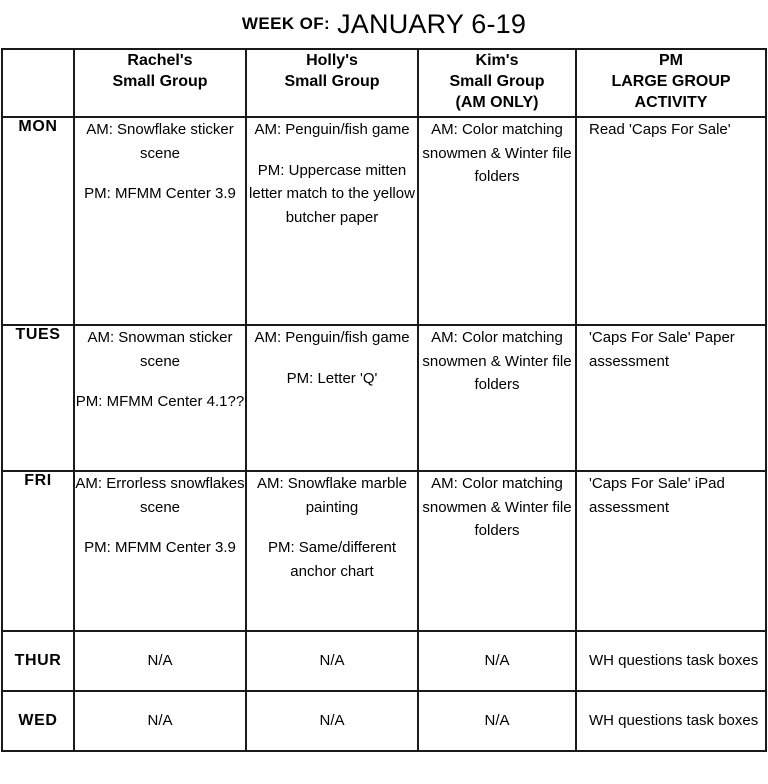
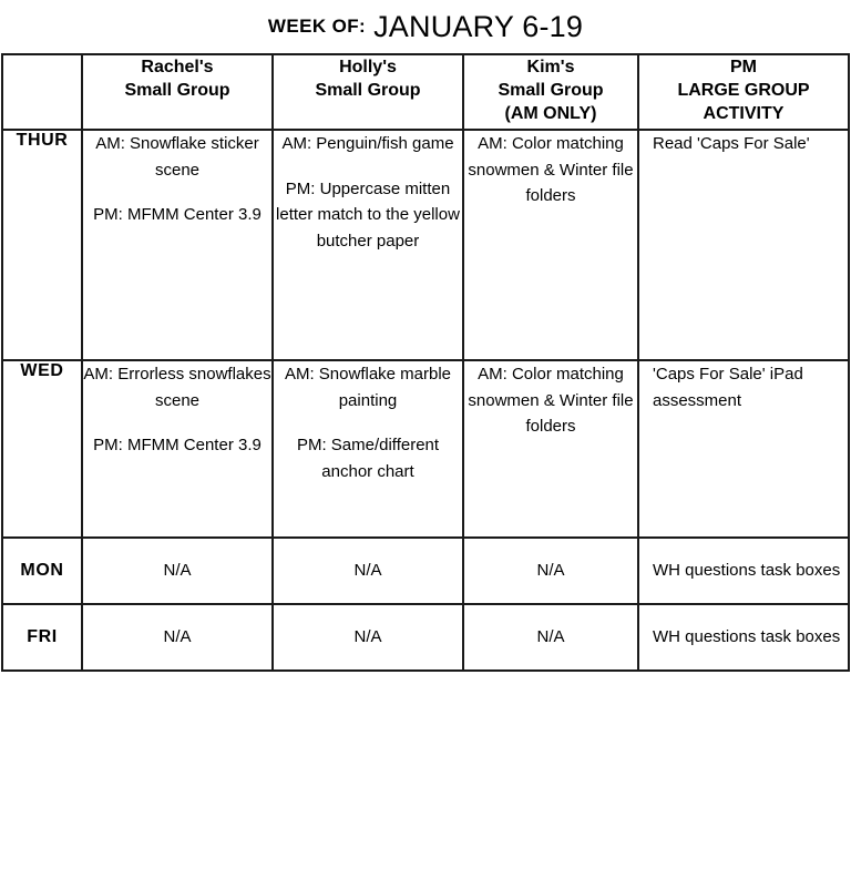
  WEEK OF:
  JANUARY 6-19
  	Rachel's Small Group	Holly's Small Group	Kim's Small Group (AM ONLY)	PM LARGE GROUP ACTIVITY
- MON	AM: Snowflake sticker scene PM: MFMM Center 3.9	AM: Penguin/fish game PM: Uppercase mitten letter match to the yellow butcher paper	AM: Color matching snowmen & Winter file folders	Read 'Caps For Sale'
+ THUR	AM: Snowflake sticker scene PM: MFMM Center 3.9	AM: Penguin/fish game PM: Uppercase mitten letter match to the yellow butcher paper	AM: Color matching snowmen & Winter file folders	Read 'Caps For Sale'
- TUES	AM: Snowman sticker scene PM: MFMM Center 4.1??	AM: Penguin/fish game PM: Letter 'Q'	AM: Color matching snowmen & Winter file folders	'Caps For Sale' Paper assessment
- FRI	AM: Errorless snowflakes scene PM: MFMM Center 3.9	AM: Snowflake marble painting PM: Same/different anchor chart	AM: Color matching snowmen & Winter file folders	'Caps For Sale' iPad assessment
+ WED	AM: Errorless snowflakes scene PM: MFMM Center 3.9	AM: Snowflake marble painting PM: Same/different anchor chart	AM: Color matching snowmen & Winter file folders	'Caps For Sale' iPad assessment
- THUR	N/A	N/A	N/A	WH questions task boxes
+ MON	N/A	N/A	N/A	WH questions task boxes
- WED	N/A	N/A	N/A	WH questions task boxes
+ FRI	N/A	N/A	N/A	WH questions task boxes
